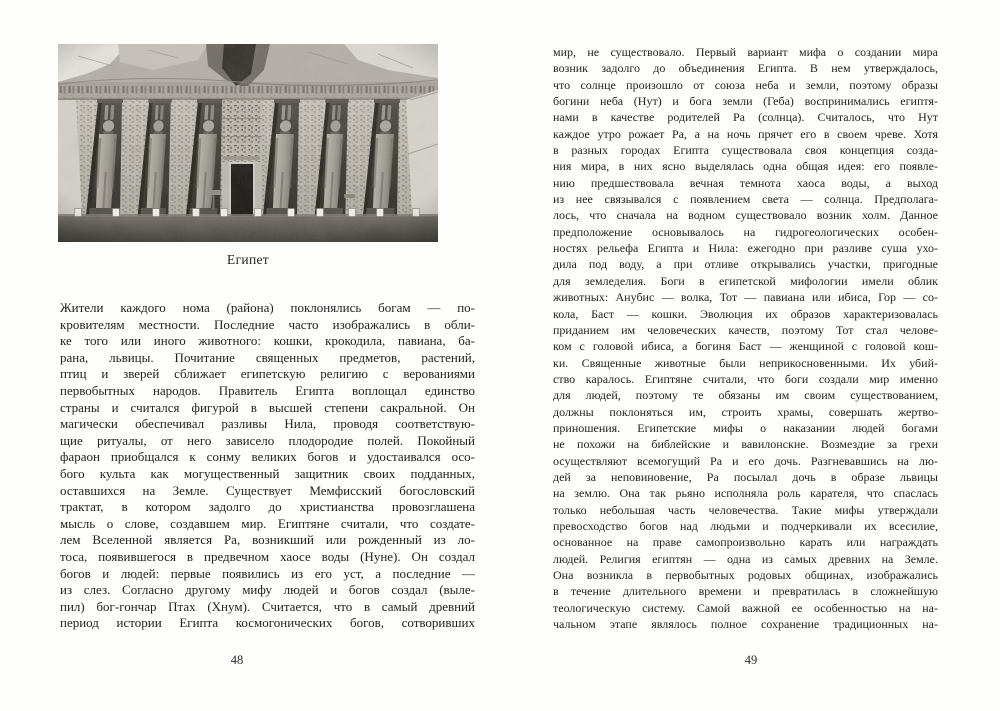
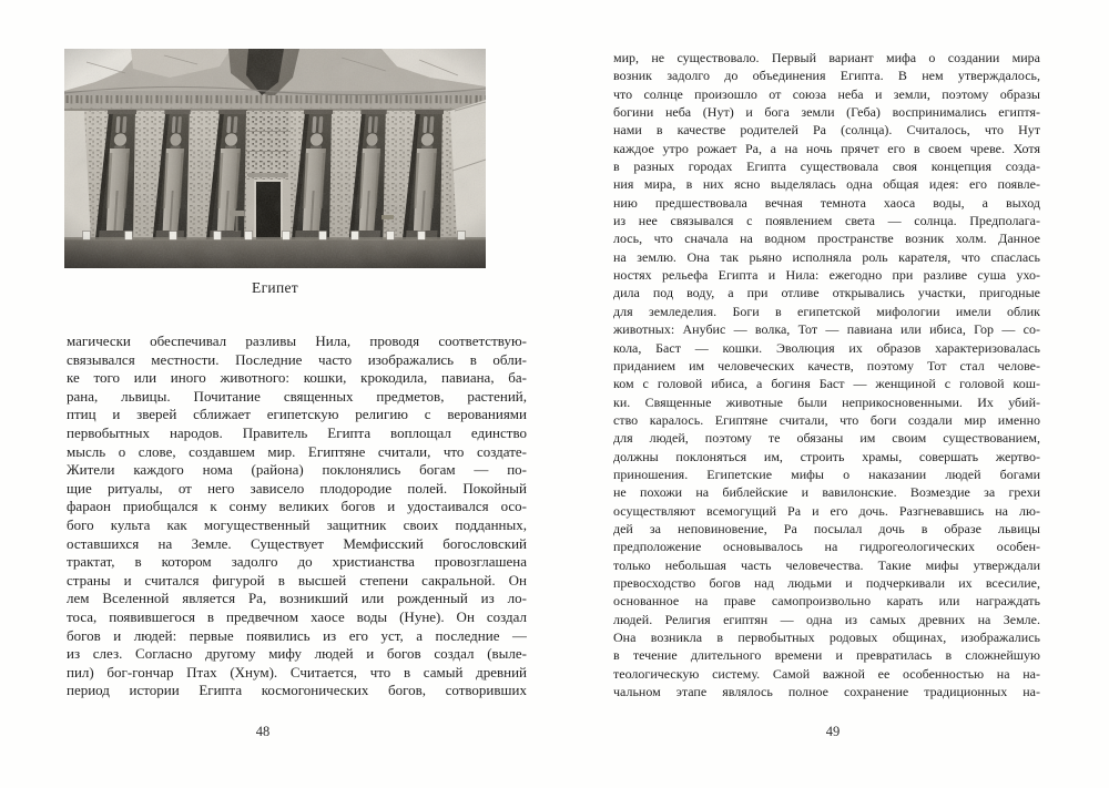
  Египет
- Жители каждого нома (района) поклонялись богам — по-
+ магически обеспечивал разливы Нила, проводя соответствую-
- кровителям местности. Последние часто изображались в обли-
+ связывался местности. Последние часто изображались в обли-
  ке того или иного животного: кошки, крокодила, павиана, ба-
  рана, львицы. Почитание священных предметов, растений,
  птиц и зверей сближает египетскую религию с верованиями
  первобытных народов. Правитель Египта воплощал единство
- страны и считался фигурой в высшей степени сакральной. Он
+ мысль о слове, создавшем мир. Египтяне считали, что создате-
- магически обеспечивал разливы Нила, проводя соответствую-
+ Жители каждого нома (района) поклонялись богам — по-
  щие ритуалы, от него зависело плодородие полей. Покойный
  фараон приобщался к сонму великих богов и удостаивался осо-
  бого культа как могущественный защитник своих подданных,
  оставшихся на Земле. Существует Мемфисский богословский
  трактат, в котором задолго до христианства провозглашена
- мысль о слове, создавшем мир. Египтяне считали, что создате-
+ страны и считался фигурой в высшей степени сакральной. Он
  лем Вселенной является Ра, возникший или рожденный из ло-
  тоса, появившегося в предвечном хаосе воды (Нуне). Он создал
  богов и людей: первые появились из его уст, а последние —
  из слез. Согласно другому мифу людей и богов создал (выле-
  пил) бог-гончар Птах (Хнум). Считается, что в самый древний
  период истории Египта космогонических богов, сотворивших
  48
  мир, не существовало. Первый вариант мифа о создании мира
  возник задолго до объединения Египта. В нем утверждалось,
  что солнце произошло от союза неба и земли, поэтому образы
  богини неба (Нут) и бога земли (Геба) воспринимались египтя-
  нами в качестве родителей Ра (солнца). Считалось, что Нут
  каждое утро рожает Ра, а на ночь прячет его в своем чреве. Хотя
  в разных городах Египта существовала своя концепция созда-
  ния мира, в них ясно выделялась одна общая идея: его появле-
  нию предшествовала вечная темнота хаоса воды, а выход
  из нее связывался с появлением света — солнца. Предполага-
- лось, что сначала на водном существовало возник холм. Данное
+ лось, что сначала на водном пространстве возник холм. Данное
- предположение основывалось на гидрогеологических особен-
+ на землю. Она так рьяно исполняла роль карателя, что спаслась
  ностях рельефа Египта и Нила: ежегодно при разливе суша ухо-
  дила под воду, а при отливе открывались участки, пригодные
  для земледелия. Боги в египетской мифологии имели облик
  животных: Анубис — волка, Тот — павиана или ибиса, Гор — со-
  кола, Баст — кошки. Эволюция их образов характеризовалась
  приданием им человеческих качеств, поэтому Тот стал челове-
  ком с головой ибиса, а богиня Баст — женщиной с головой кош-
  ки. Священные животные были неприкосновенными. Их убий-
  ство каралось. Египтяне считали, что боги создали мир именно
  для людей, поэтому те обязаны им своим существованием,
  должны поклоняться им, строить храмы, совершать жертво-
  приношения. Египетские мифы о наказании людей богами
  не похожи на библейские и вавилонские. Возмездие за грехи
  осуществляют всемогущий Ра и его дочь. Разгневавшись на лю-
  дей за неповиновение, Ра посылал дочь в образе львицы
- на землю. Она так рьяно исполняла роль карателя, что спаслась
+ предположение основывалось на гидрогеологических особен-
  только небольшая часть человечества. Такие мифы утверждали
  превосходство богов над людьми и подчеркивали их всесилие,
  основанное на праве самопроизвольно карать или награждать
  людей. Религия египтян — одна из самых древних на Земле.
  Она возникла в первобытных родовых общинах, изображались
  в течение длительного времени и превратилась в сложнейшую
  теологическую систему. Самой важной ее особенностью на на-
  чальном этапе являлось полное сохранение традиционных на-
  49
